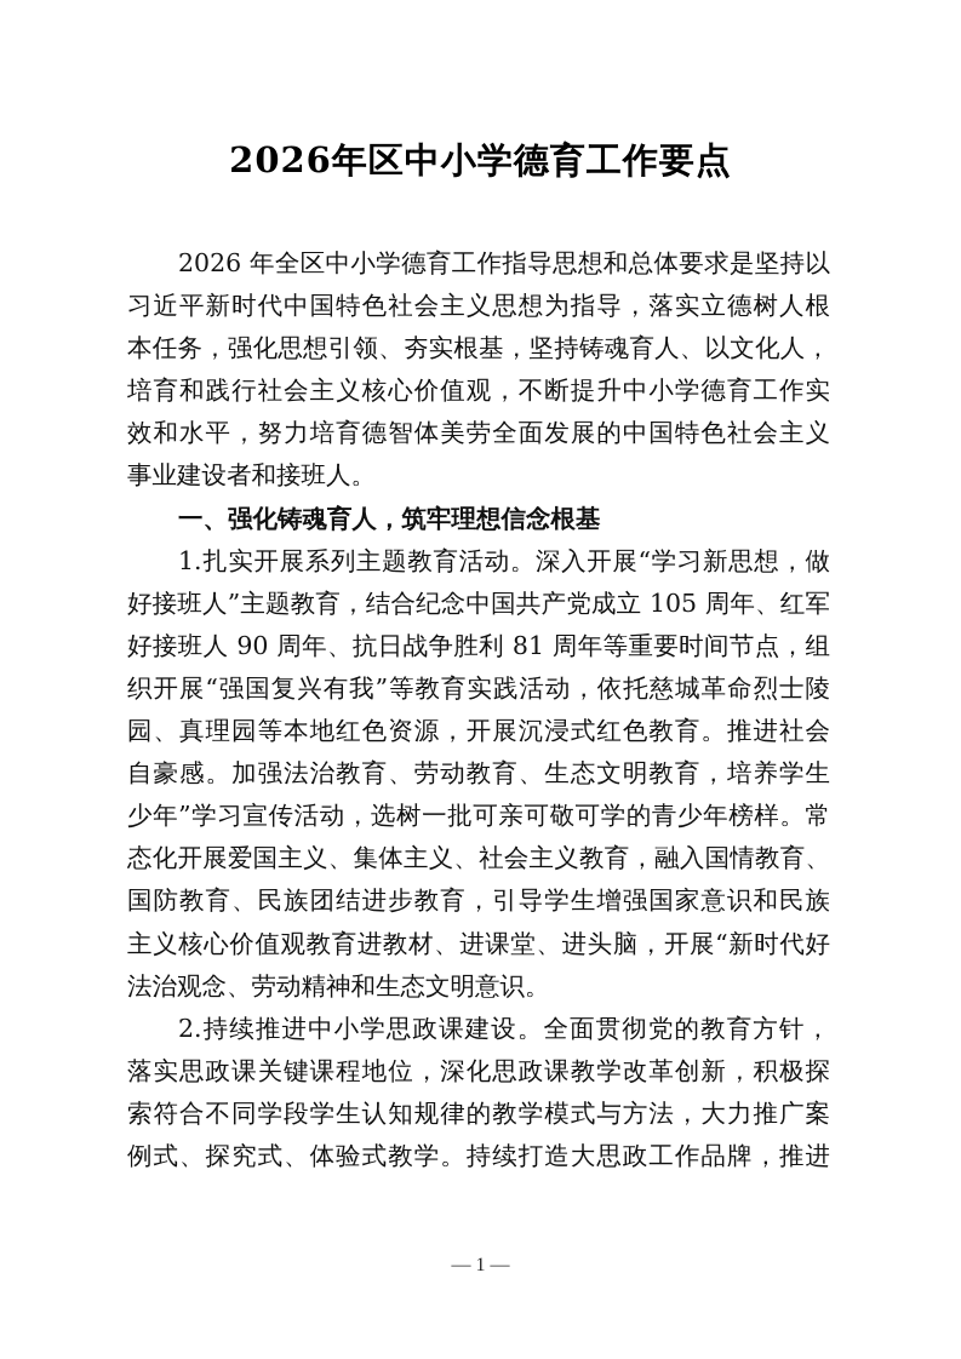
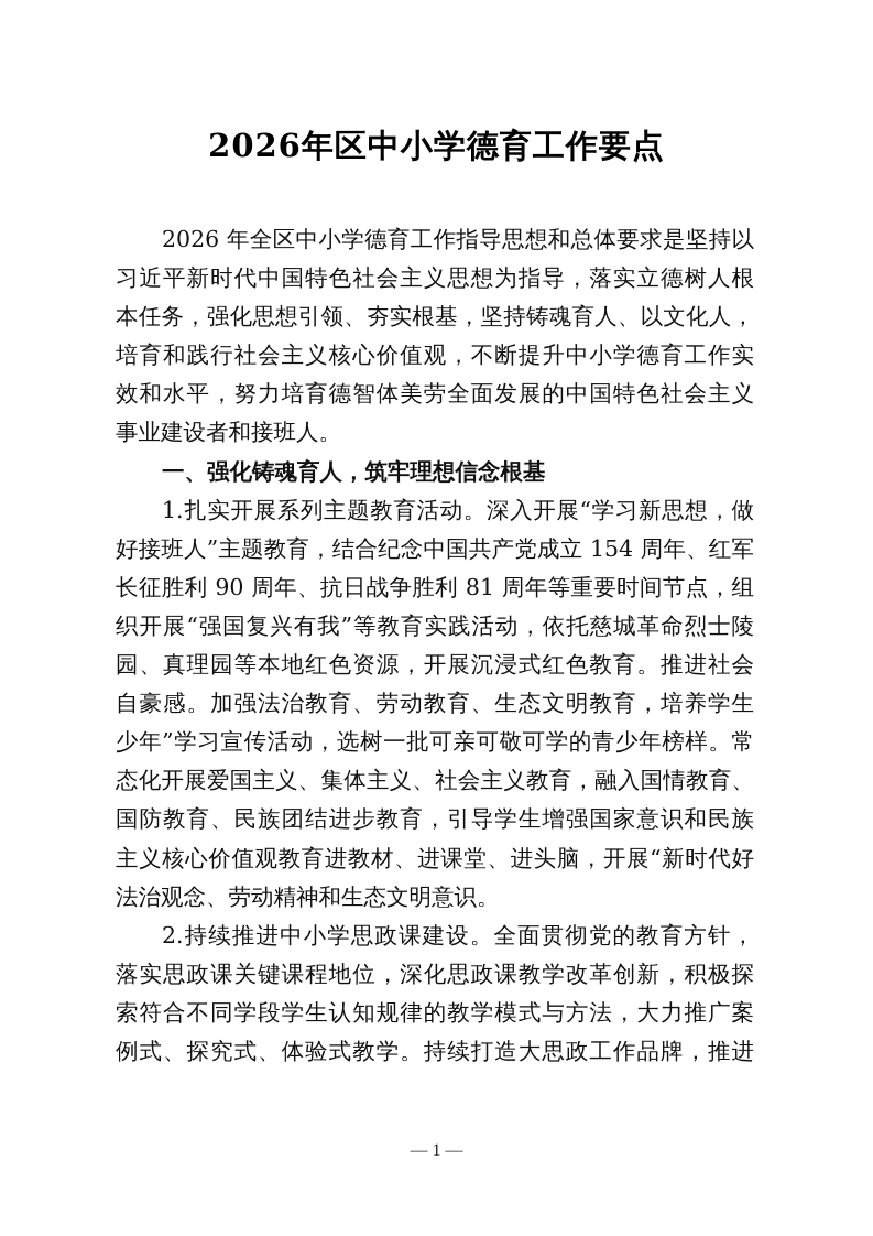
  2026年区中小学德育工作要点
  2026 年全区中小学德育工作指导思想和总体要求是坚持以
  习近平新时代中国特色社会主义思想为指导，落实立德树人根
  本任务，强化思想引领、夯实根基，坚持铸魂育人、以文化人，
  培育和践行社会主义核心价值观，不断提升中小学德育工作实
  效和水平，努力培育德智体美劳全面发展的中国特色社会主义
  事业建设者和接班人。
  一、强化铸魂育人，筑牢理想信念根基
  1.扎实开展系列主题教育活动。深入开展“学习新思想，做
- 好接班人”主题教育，结合纪念中国共产党成立 105 周年、红军
+ 好接班人”主题教育，结合纪念中国共产党成立 154 周年、红军
- 好接班人 90 周年、抗日战争胜利 81 周年等重要时间节点，组
+ 长征胜利 90 周年、抗日战争胜利 81 周年等重要时间节点，组
  织开展“强国复兴有我”等教育实践活动，依托慈城革命烈士陵
  园、真理园等本地红色资源，开展沉浸式红色教育。推进社会
  自豪感。加强法治教育、劳动教育、生态文明教育，培养学生
  少年”学习宣传活动，选树一批可亲可敬可学的青少年榜样。常
  态化开展爱国主义、集体主义、社会主义教育，融入国情教育、
  国防教育、民族团结进步教育，引导学生增强国家意识和民族
  主义核心价值观教育进教材、进课堂、进头脑，开展“新时代好
  法治观念、劳动精神和生态文明意识。
  2.持续推进中小学思政课建设。全面贯彻党的教育方针，
  落实思政课关键课程地位，深化思政课教学改革创新，积极探
  索符合不同学段学生认知规律的教学模式与方法，大力推广案
  例式、探究式、体验式教学。持续打造大思政工作品牌，推进
  — 1 —
